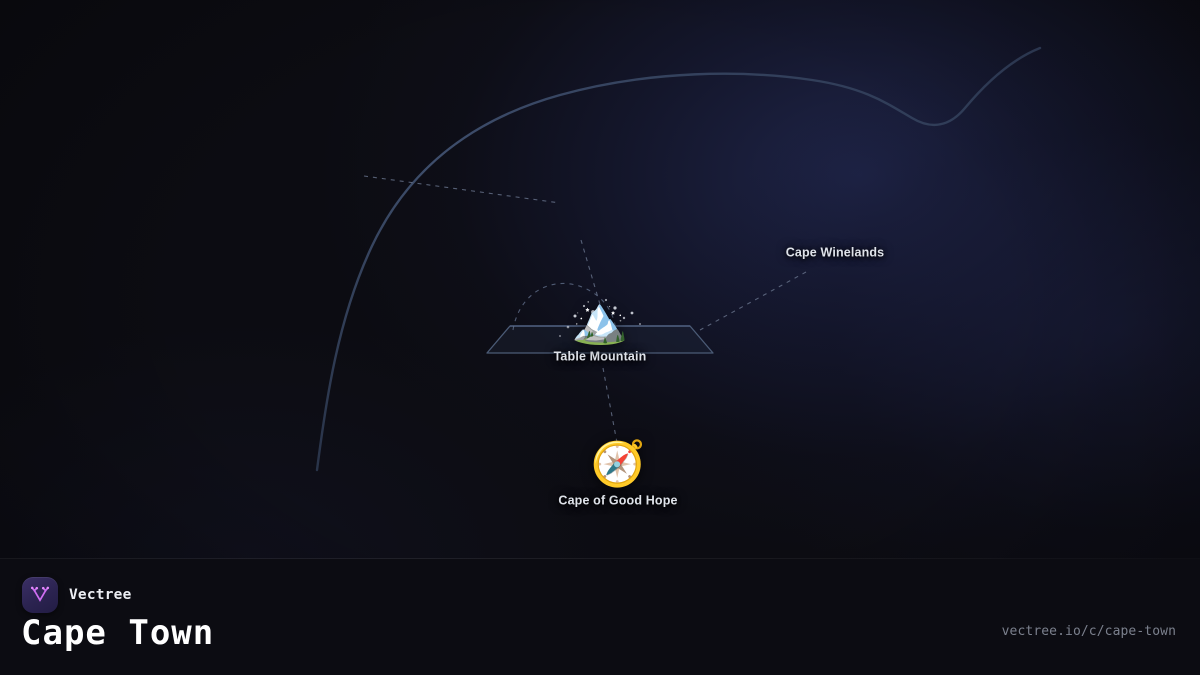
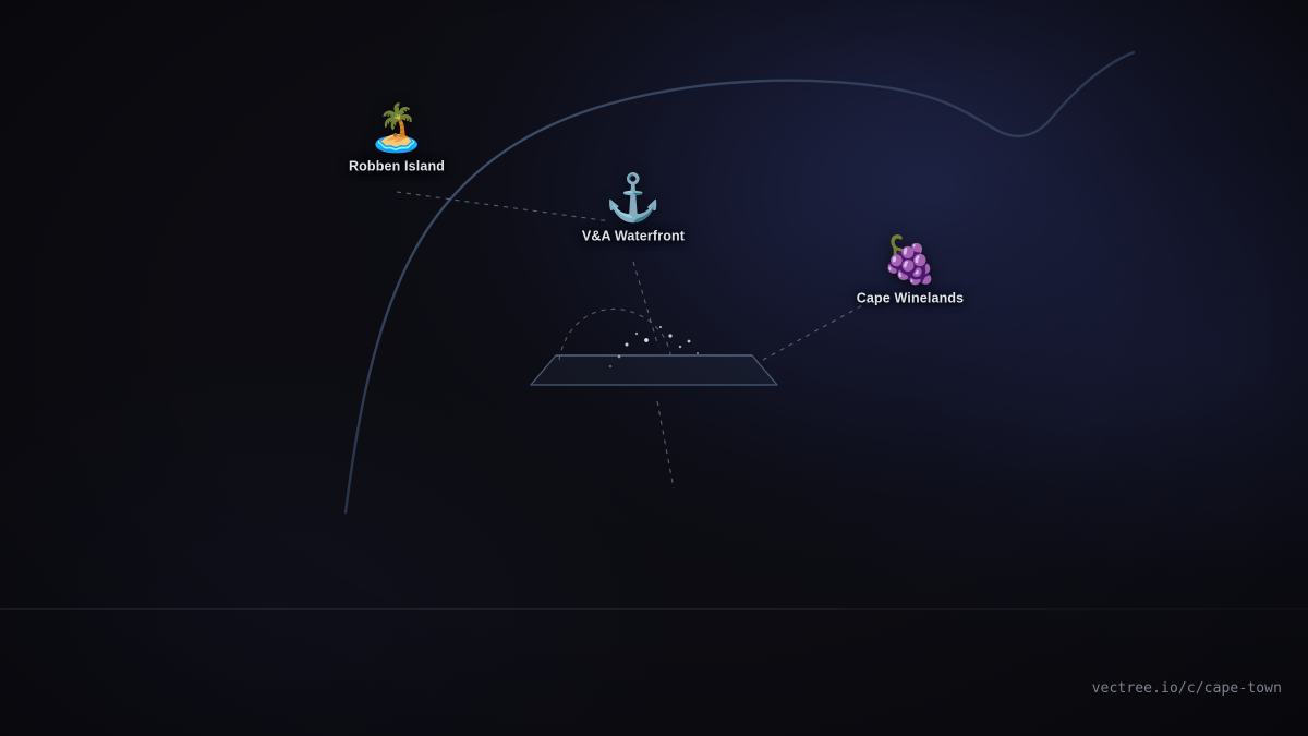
+ 🏝️
+ Robben Island
+ ⚓
+ V&A Waterfront
+ 🍇
  Cape Winelands
- 🏔️
- Table Mountain
- 🧭
- Cape of Good Hope
- Vectree
- Cape Town
  vectree.io/c/cape-town
